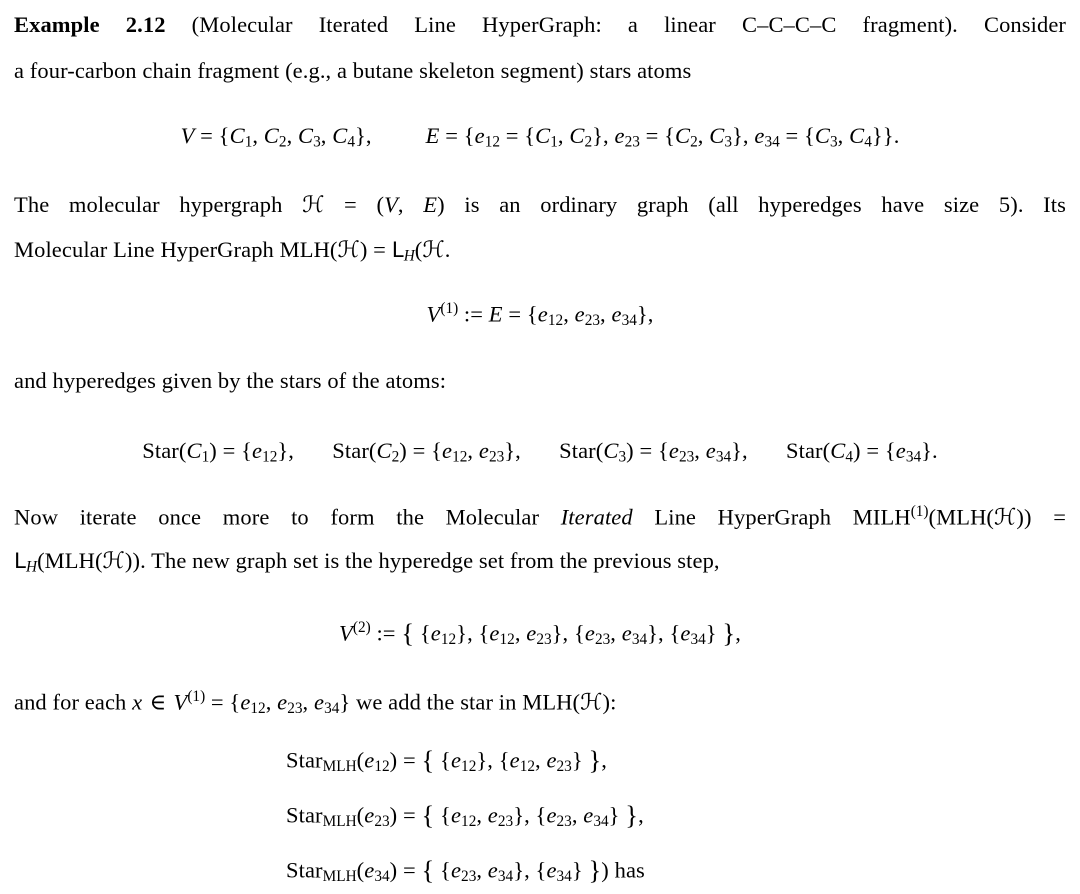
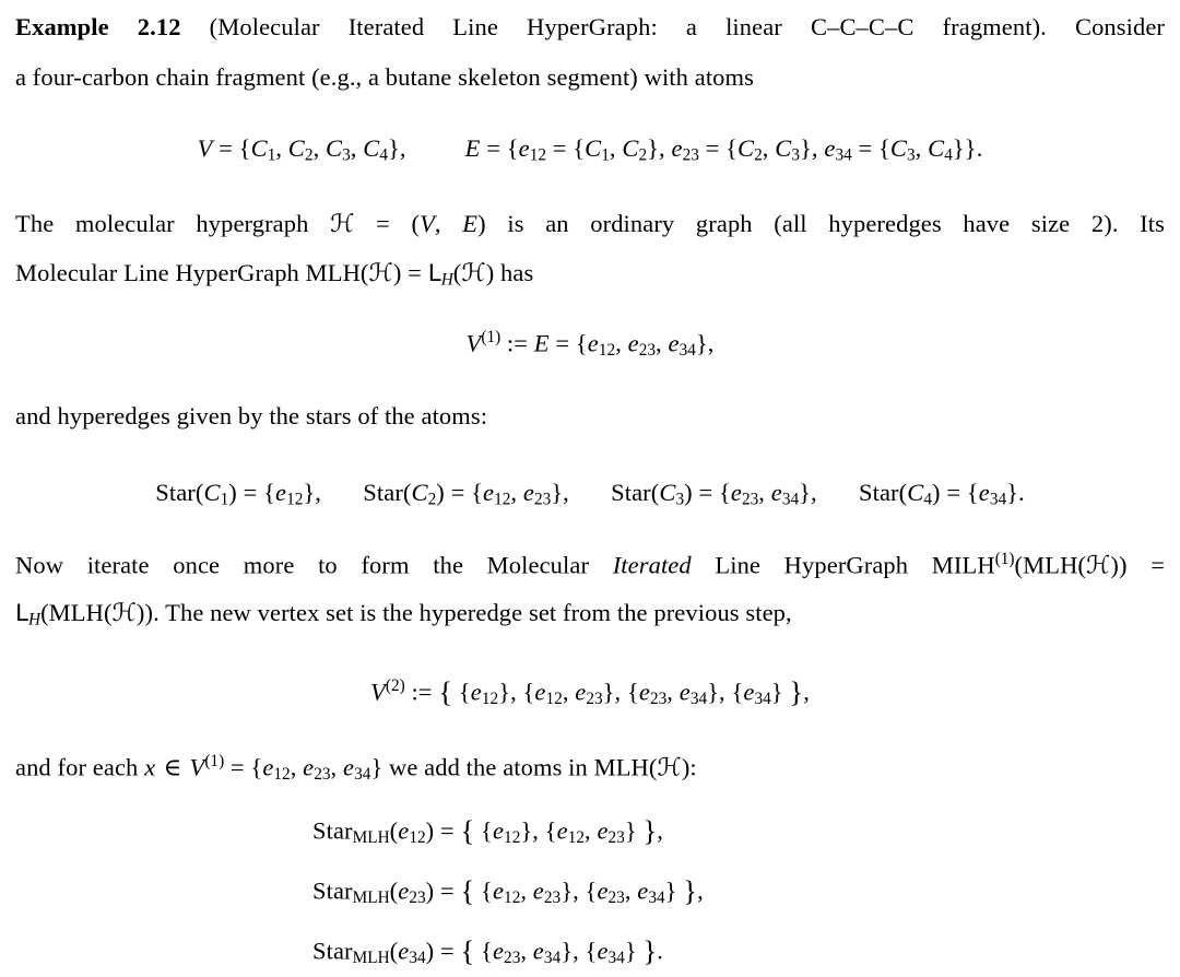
  Example 2.12 (Molecular Iterated Line HyperGraph: a linear C–C–C–C fragment). Consider
- a four-carbon chain fragment (e.g., a butane skeleton segment) stars atoms
+ a four-carbon chain fragment (e.g., a butane skeleton segment) with atoms
  V = {C1, C2, C3, C4}, E = {e12 = {C1, C2}, e23 = {C2, C3}, e34 = {C3, C4}}.
- The molecular hypergraph ℋ = (V, E) is an ordinary graph (all hyperedges have size 5). Its
+ The molecular hypergraph ℋ = (V, E) is an ordinary graph (all hyperedges have size 2). Its
- Molecular Line HyperGraph MLH(ℋ) = LH(ℋ.
+ Molecular Line HyperGraph MLH(ℋ) = LH(ℋ) has
  V(1) := E = {e12, e23, e34},
  and hyperedges given by the stars of the atoms:
  Star(C1) = {e12}, Star(C2) = {e12, e23}, Star(C3) = {e23, e34}, Star(C4) = {e34}.
  Now iterate once more to form the Molecular Iterated Line HyperGraph MILH(1)(MLH(ℋ)) =
- LH(MLH(ℋ)). The new graph set is the hyperedge set from the previous step,
+ LH(MLH(ℋ)). The new vertex set is the hyperedge set from the previous step,
  V(2) := { {e12}, {e12, e23}, {e23, e34}, {e34} },
- and for each x ∈ V(1) = {e12, e23, e34} we add the star in MLH(ℋ):
+ and for each x ∈ V(1) = {e12, e23, e34} we add the atoms in MLH(ℋ):
  StarMLH(e12) = { {e12}, {e12, e23} },
  StarMLH(e23) = { {e12, e23}, {e23, e34} },
- StarMLH(e34) = { {e23, e34}, {e34} }) has
+ StarMLH(e34) = { {e23, e34}, {e34} }.
